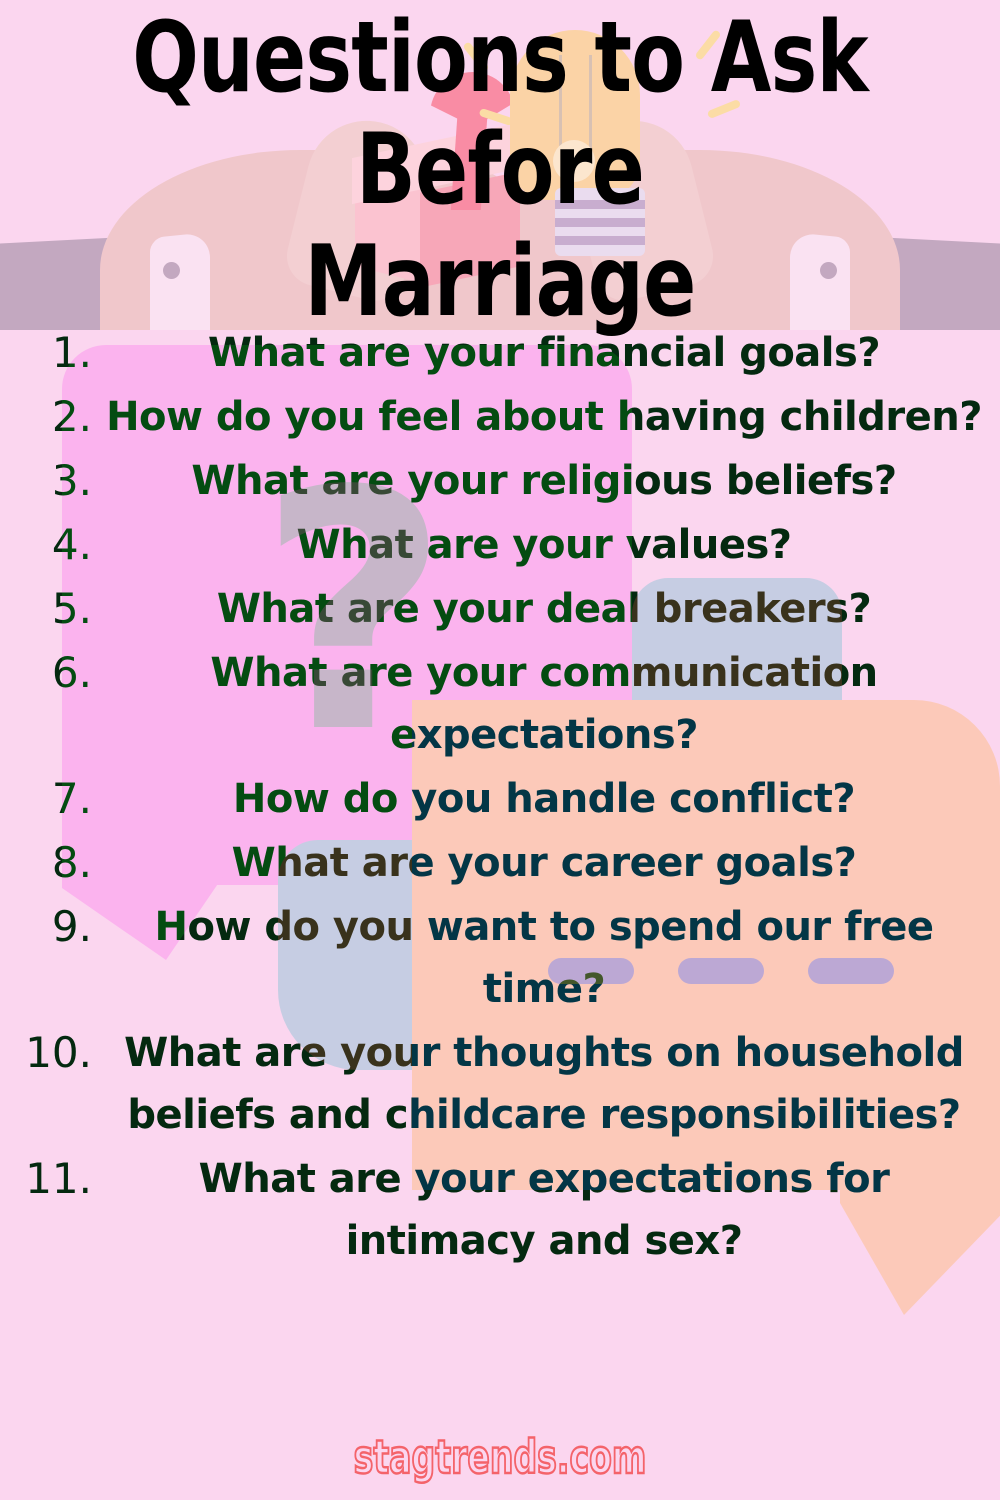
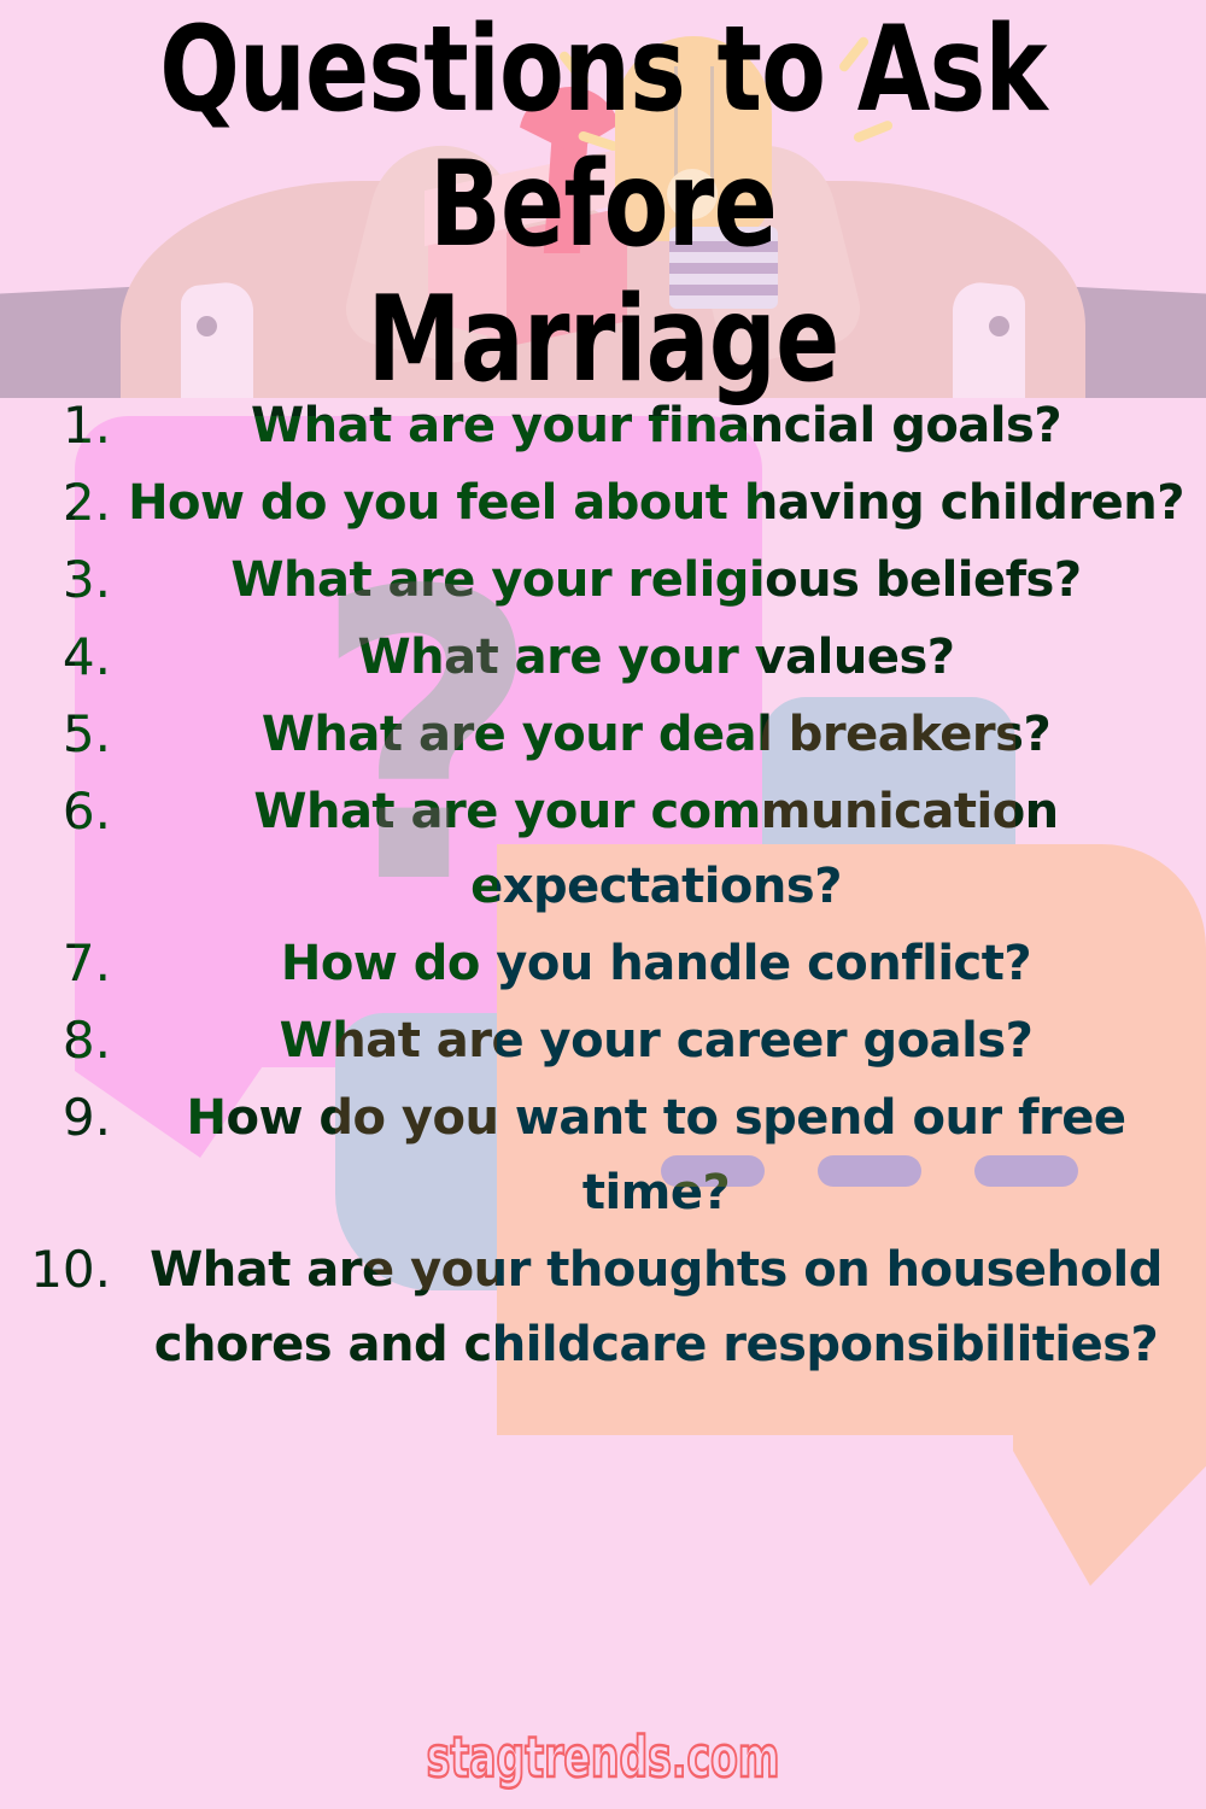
  ?
  Questions to Ask Before
  Marriage
  1.
  What are your financial goals?
  2.
  How do you feel about having children?
  3.
  What are your religious beliefs?
  4.
  What are your values?
  5.
  What are your deal breakers?
  6.
  What are your communication expectations?
  7.
  How do you handle conflict?
  8.
  What are your career goals?
  9.
  How do you want to spend our free time?
  10.
- What are your thoughts on household beliefs and childcare responsibilities?
+ What are your thoughts on household chores and childcare responsibilities?
- 11.
- What are your expectations for intimacy and sex?
  stagtrends.com
